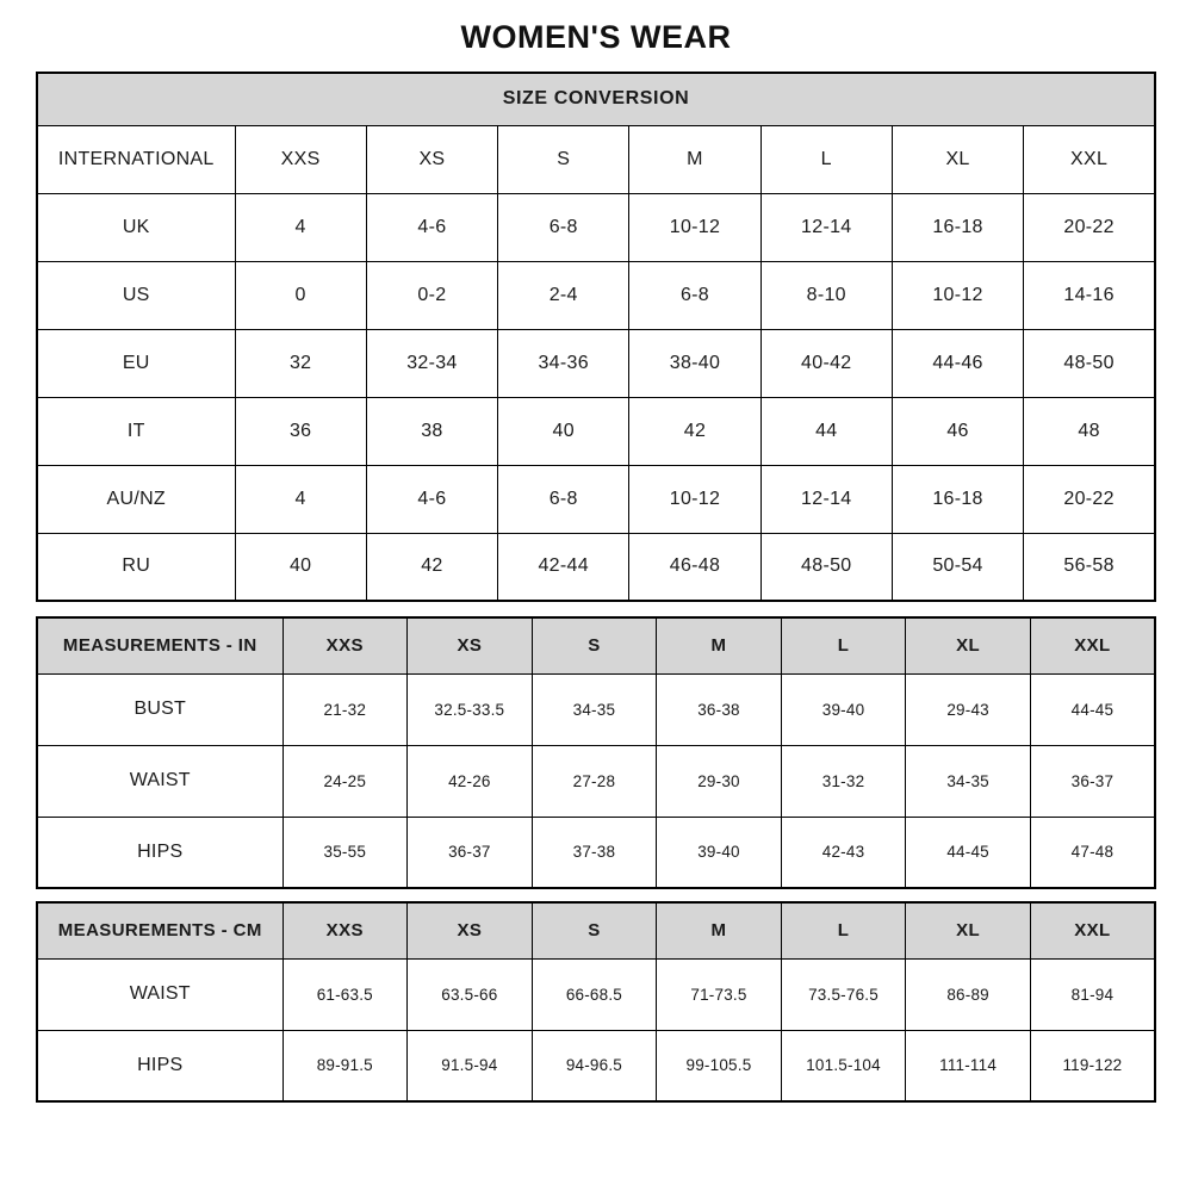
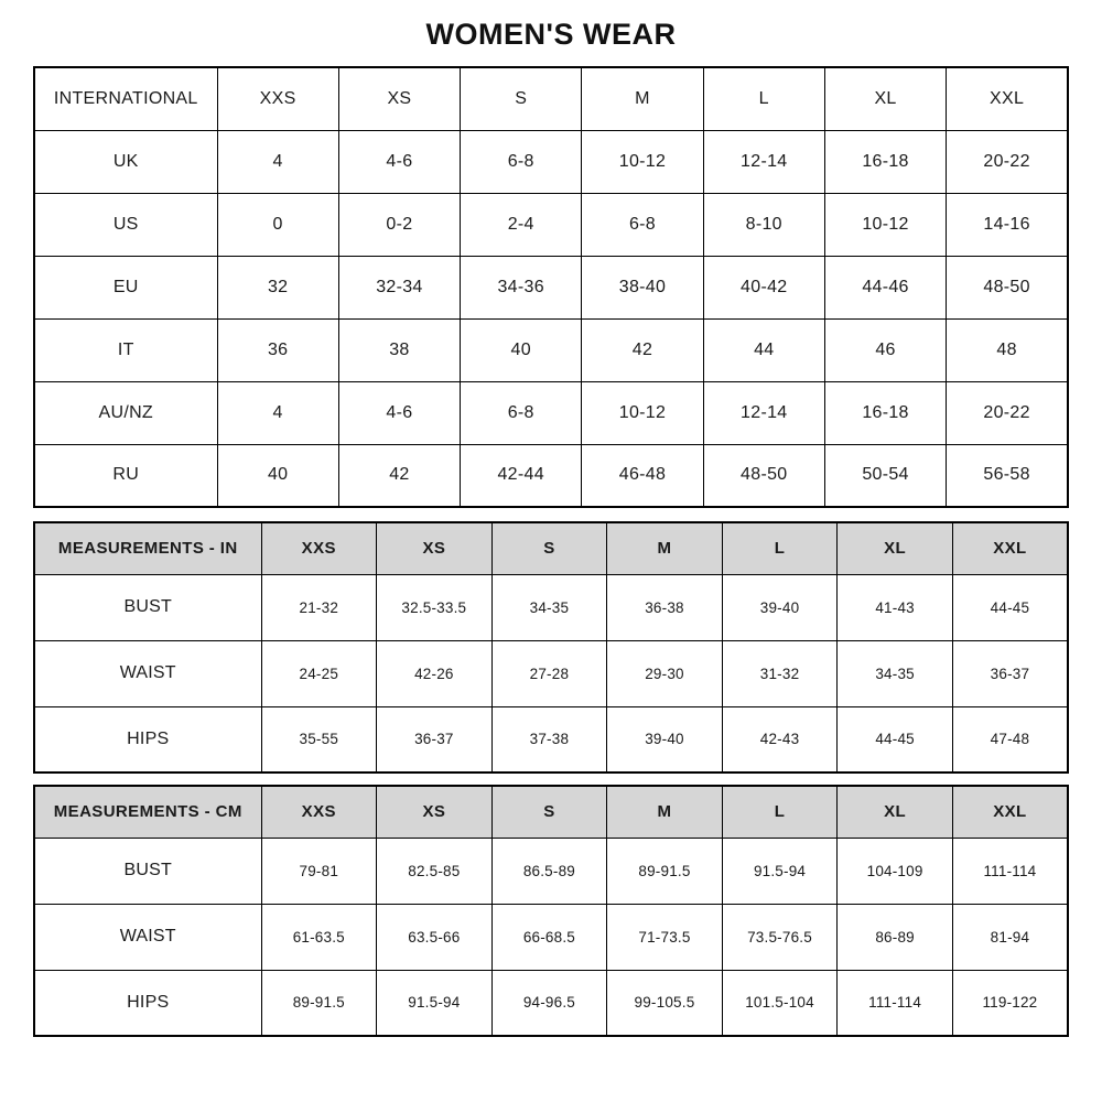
  WOMEN'S WEAR
- SIZE CONVERSION
  INTERNATIONAL	XXS	XS	S	M	L	XL	XXL
  UK	4	4-6	6-8	10-12	12-14	16-18	20-22
  US	0	0-2	2-4	6-8	8-10	10-12	14-16
  EU	32	32-34	34-36	38-40	40-42	44-46	48-50
  IT	36	38	40	42	44	46	48
  AU/NZ	4	4-6	6-8	10-12	12-14	16-18	20-22
  RU	40	42	42-44	46-48	48-50	50-54	56-58
  MEASUREMENTS - IN	XXS	XS	S	M	L	XL	XXL
- BUST	21-32	32.5-33.5	34-35	36-38	39-40	29-43	44-45
+ BUST	21-32	32.5-33.5	34-35	36-38	39-40	41-43	44-45
  WAIST	24-25	42-26	27-28	29-30	31-32	34-35	36-37
  HIPS	35-55	36-37	37-38	39-40	42-43	44-45	47-48
  MEASUREMENTS - CM	XXS	XS	S	M	L	XL	XXL
+ BUST	79-81	82.5-85	86.5-89	89-91.5	91.5-94	104-109	111-114
  WAIST	61-63.5	63.5-66	66-68.5	71-73.5	73.5-76.5	86-89	81-94
  HIPS	89-91.5	91.5-94	94-96.5	99-105.5	101.5-104	111-114	119-122
